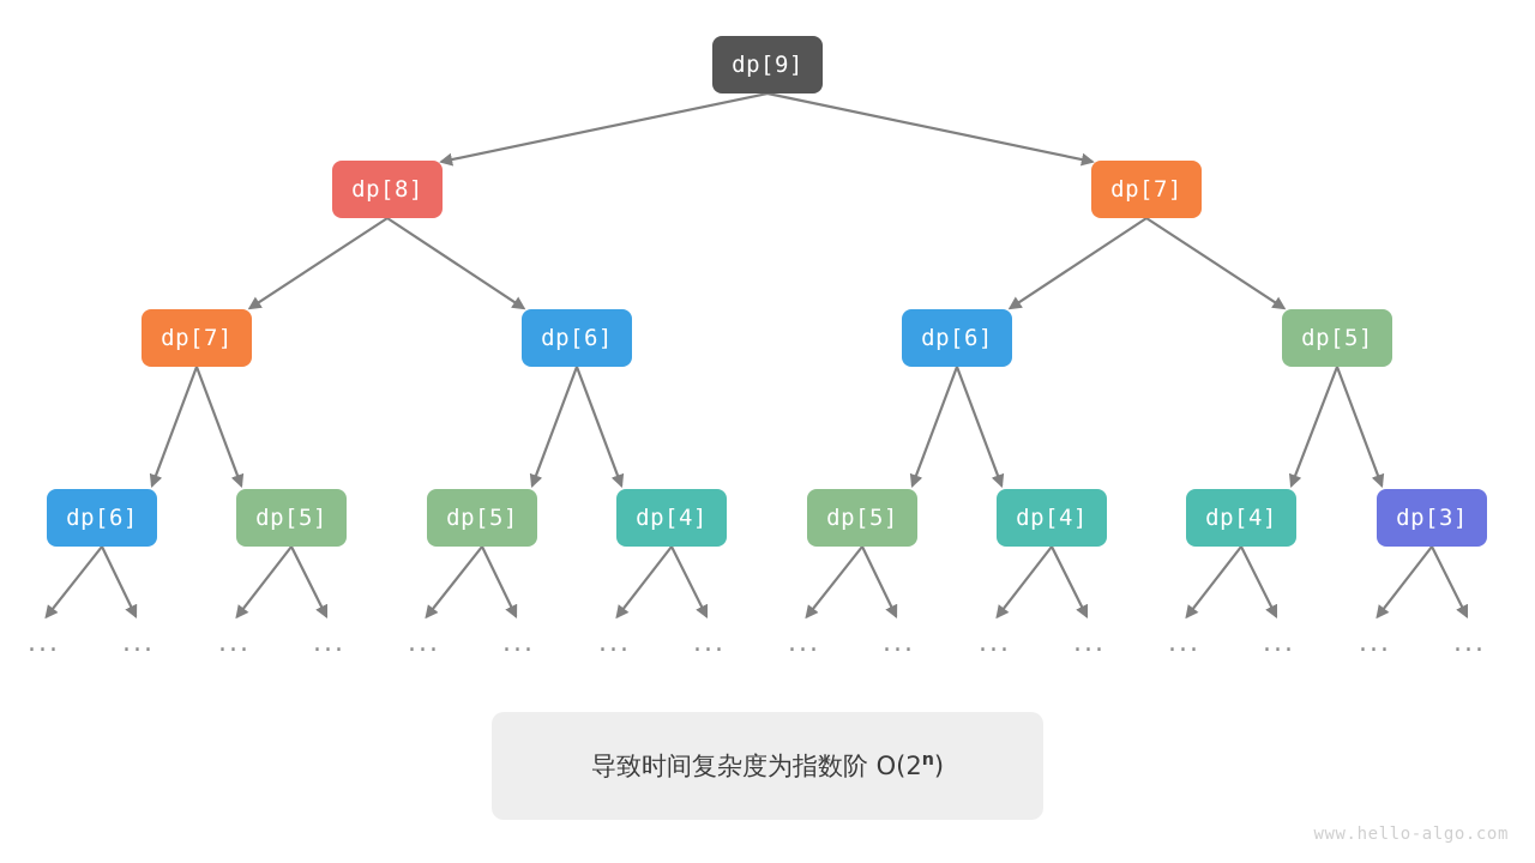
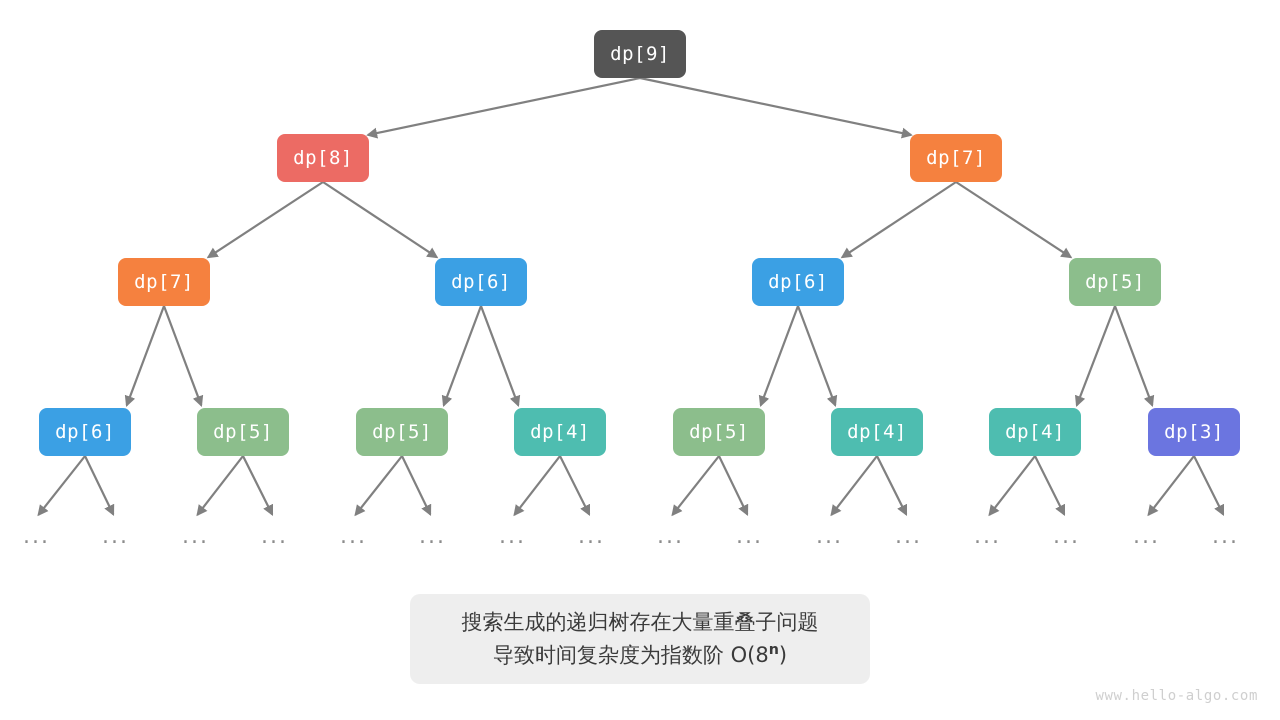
  dp[9]
  dp[8]
  dp[7]
  dp[7]
  dp[6]
  dp[6]
  dp[5]
  dp[6]
  dp[5]
  dp[5]
  dp[4]
  dp[5]
  dp[4]
  dp[4]
  dp[3]
  ...
  ...
  ...
  ...
  ...
  ...
  ...
  ...
  ...
  ...
  ...
  ...
  ...
  ...
  ...
  ...
+ 搜索生成的递归树存在大量重叠子问题
- 导致时间复杂度为指数阶 O(2n)
+ 导致时间复杂度为指数阶 O(8n)
  www.hello-algo.com
